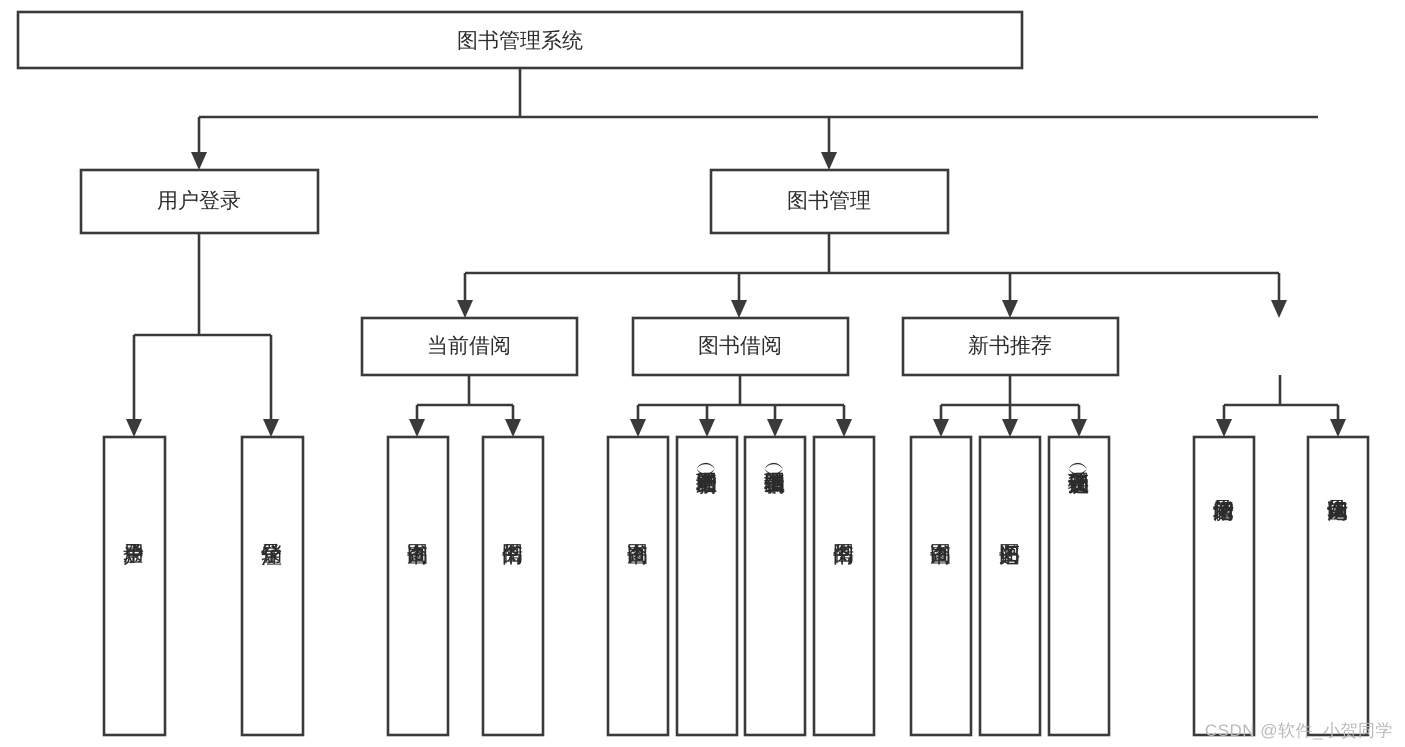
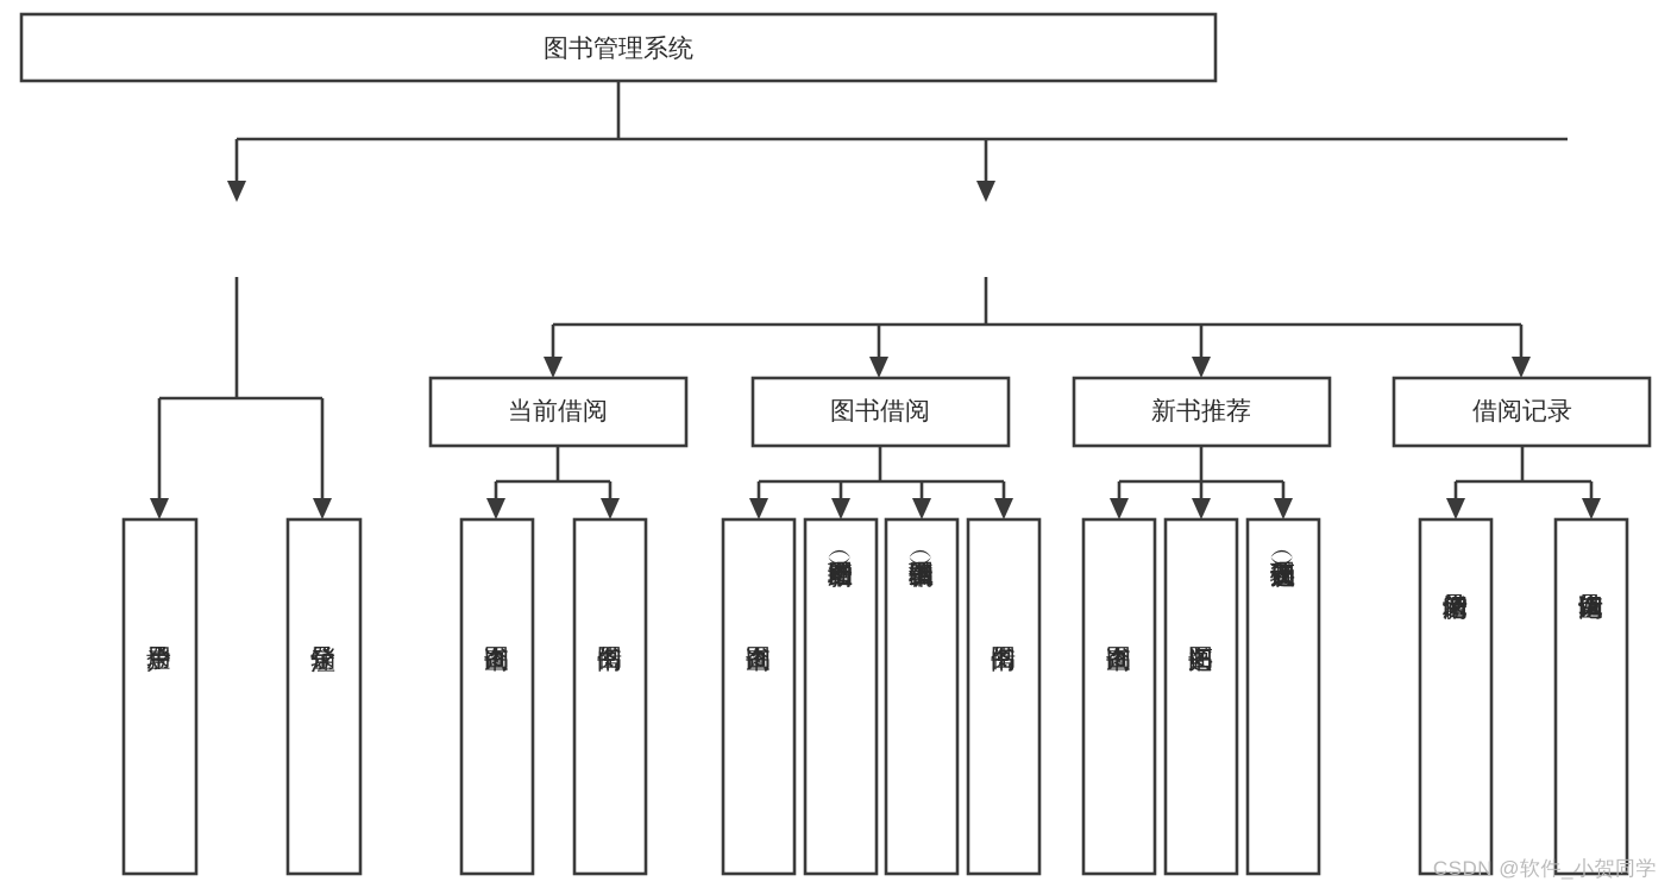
  图书管理系统
- 用户登录
- 图书管理
  当前借阅
  图书借阅
  新书推荐
+ 借阅记录
  CSDN @软件_小贺同学
